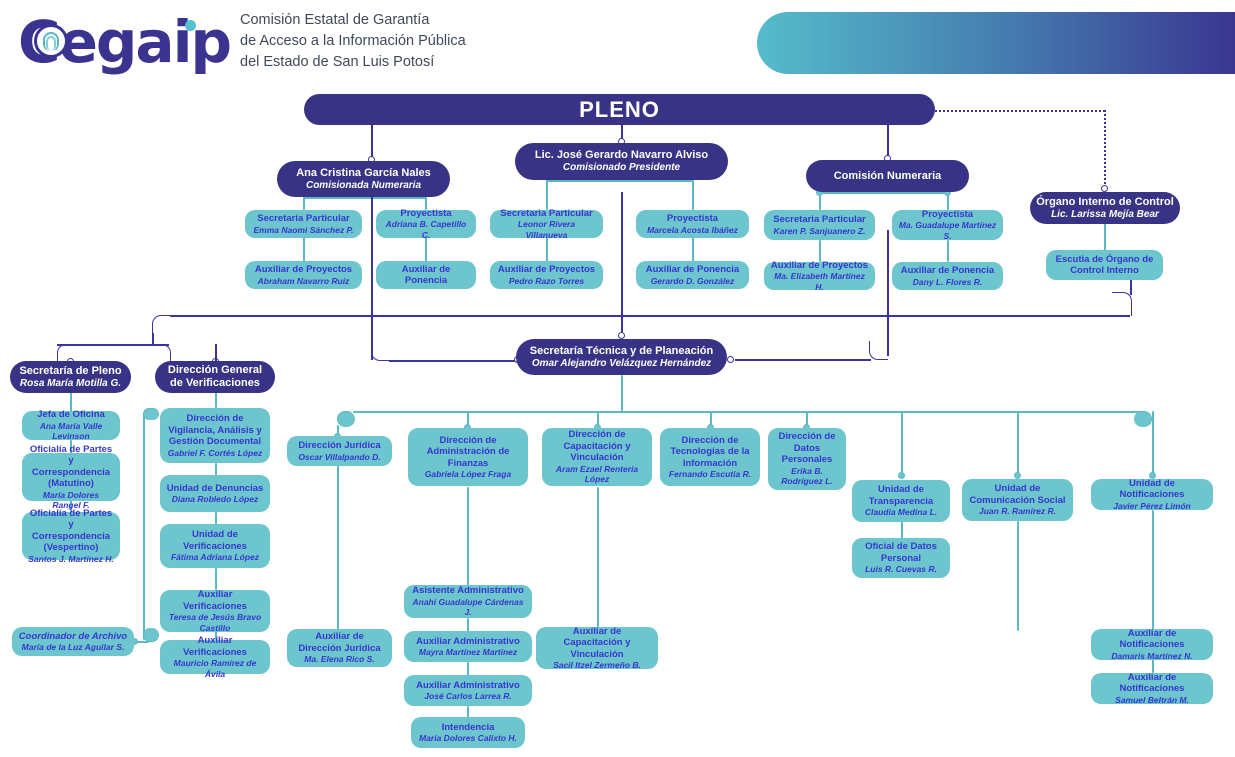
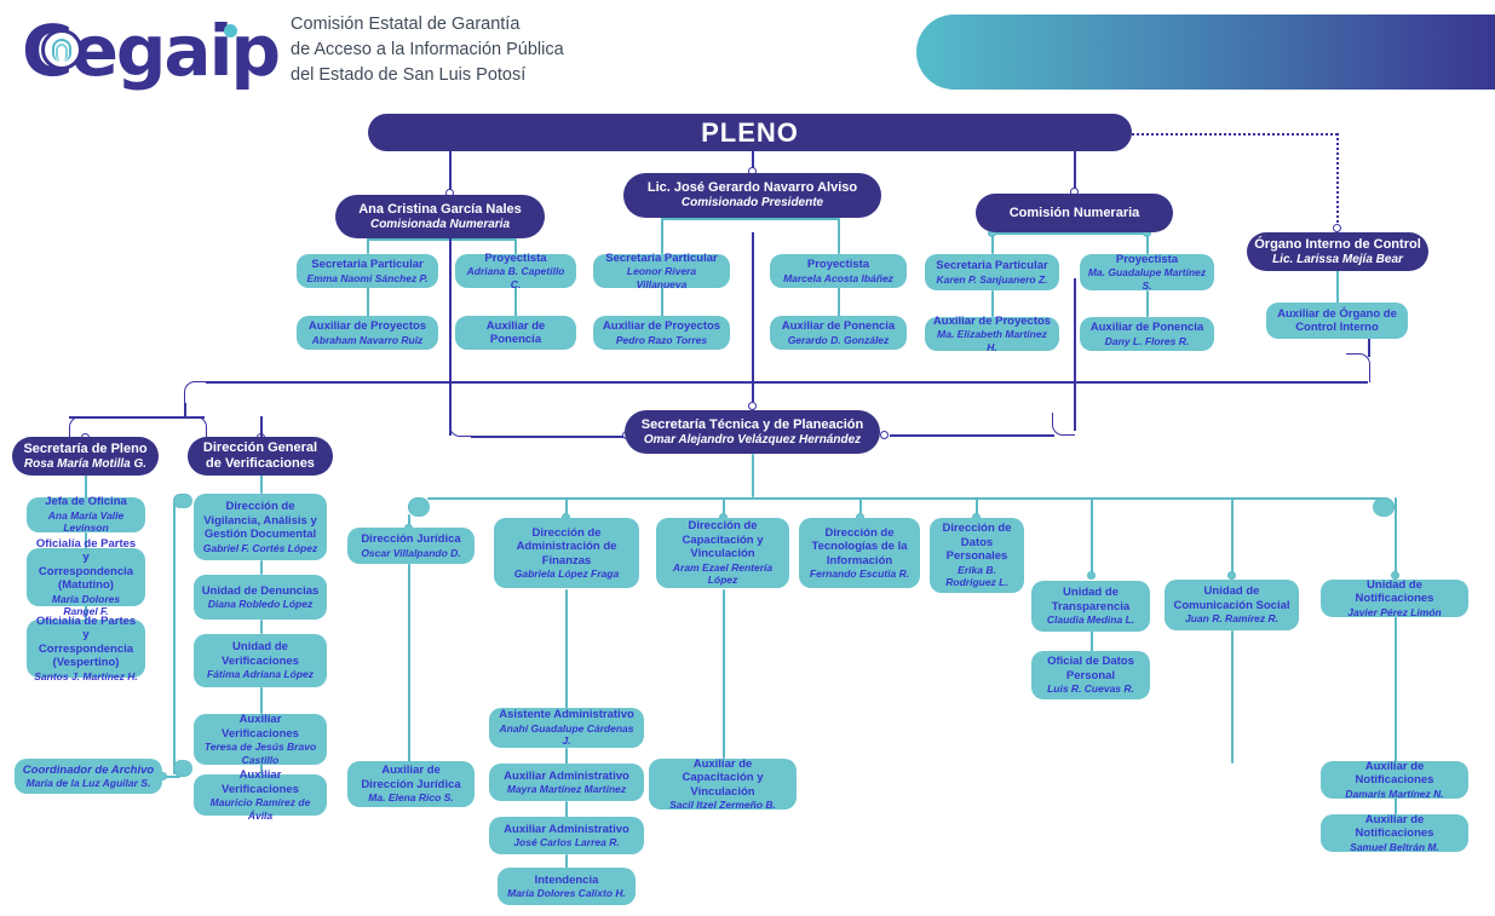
  egaip
  Comisión Estatal de Garantía
  de Acceso a la Información Pública
  del Estado de San Luis Potosí
  PLENO
  Ana Cristina García Nales
  Comisionada Numeraria
  Secretaria Particular
  Emma Naomi Sánchez P.
  Auxiliar de Proyectos
  Abraham Navarro Ruiz
  Proyectista
  Adriana B. Capetillo C.
  Auxiliar de Ponencia
  Lic. José Gerardo Navarro Alviso
  Comisionado Presidente
  Secretaria Particular
  Leonor Rivera Villanueva
  Auxiliar de Proyectos
  Pedro Razo Torres
  Proyectista
  Marcela Acosta Ibáñez
  Auxiliar de Ponencia
  Gerardo D. González
  Comisión Numeraria
  Secretaria Particular
  Karen P. Sanjuanero Z.
  Auxiliar de Proyectos
  Ma. Elizabeth Martínez H.
  Proyectista
  Ma. Guadalupe Martínez S.
  Auxiliar de Ponencia
  Dany L. Flores R.
  Órgano Interno de Control
  Lic. Larissa Mejía Bear
- Escutia de Órgano de Control Interno
+ Auxiliar de Órgano de Control Interno
  Secretaría de Pleno
  Rosa María Motilla G.
  Jefa de Oficina
  Ana María Valle Levinson
  Oficialía de Partes y Correspondencia (Matutino)
  María Dolores Rangel F.
  Oficialía de Partes y Correspondencia (Vespertino)
  Santos J. Martínez H.
  Coordinador de Archivo
  María de la Luz Aguilar S.
  Dirección General de Verificaciones
  Dirección de Vigilancia, Análisis y Gestión Documental
  Gabriel F. Cortés López
  Unidad de Denuncias
  Diana Robledo López
  Unidad de Verificaciones
  Fátima Adriana López
  Auxiliar Verificaciones
  Teresa de Jesús Bravo Castillo
  Auxiliar Verificaciones
  Mauricio Ramírez de Ávila
  Secretaría Técnica y de Planeación
  Omar Alejandro Velázquez Hernández
  Dirección Jurídica
  Oscar Villalpando D.
  Auxiliar de Dirección Jurídica
  Ma. Elena Rico S.
  Dirección de Administración de Finanzas
  Gabriela López Fraga
  Asistente Administrativo
  Anahí Guadalupe Cárdenas J.
  Auxiliar Administrativo
  Mayra Martínez Martínez
  Auxiliar Administrativo
  José Carlos Larrea R.
  Intendencia
  María Dolores Calixto H.
  Dirección de Capacitación y Vinculación
  Aram Ezael Rentería López
  Auxiliar de Capacitación y Vinculación
  Sacil Itzel Zermeño B.
  Dirección de Tecnologías de la Información
  Fernando Escutia R.
  Dirección de Datos Personales
  Erika B. Rodríguez L.
  Unidad de Transparencia
  Claudia Medina L.
  Oficial de Datos Personal
  Luis R. Cuevas R.
  Unidad de Comunicación Social
  Juan R. Ramírez R.
  Unidad de Notificaciones
  Javier Pérez Limón
  Auxiliar de Notificaciones
  Damaris Martínez N.
  Auxiliar de Notificaciones
  Samuel Beltrán M.
